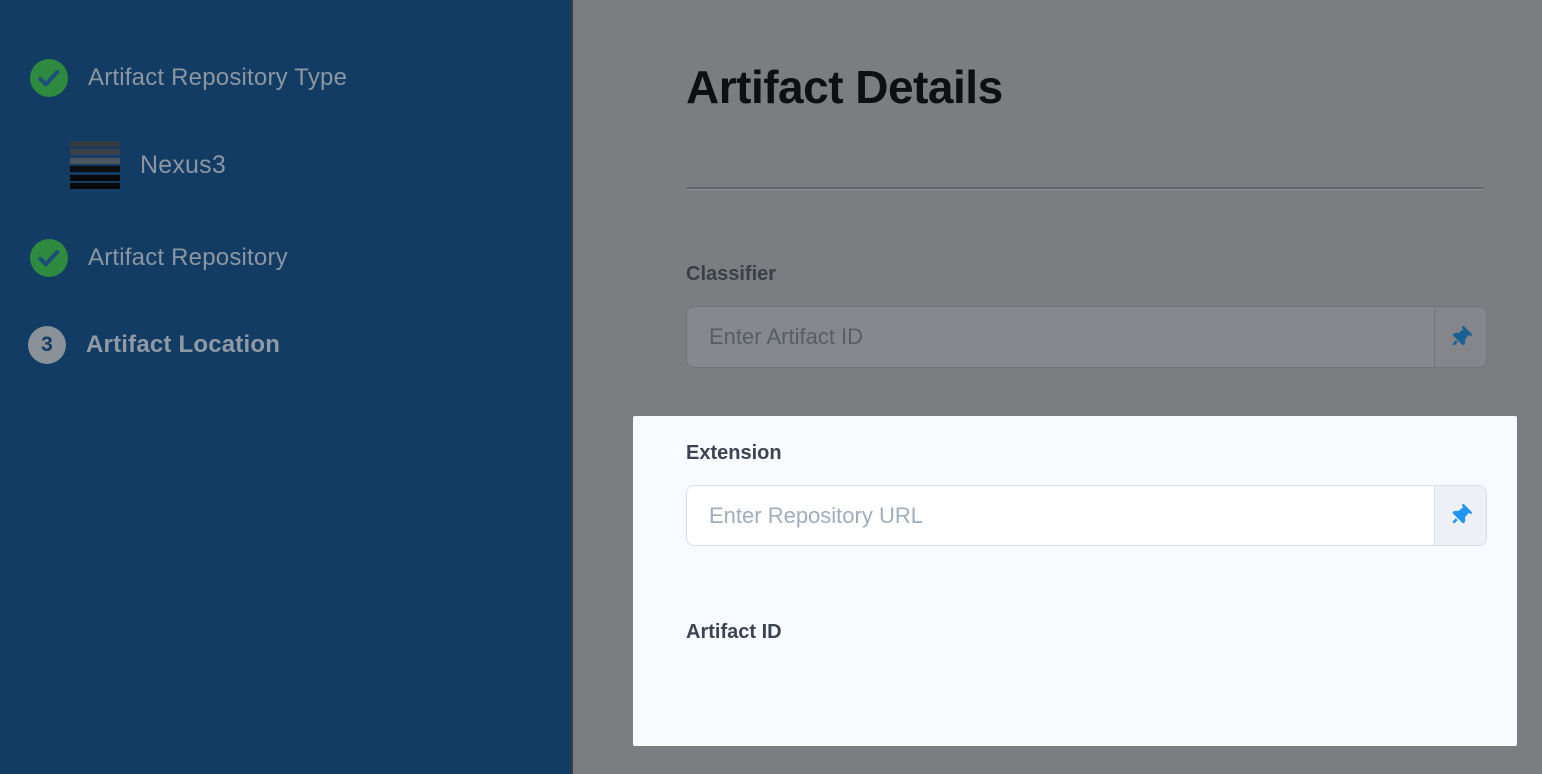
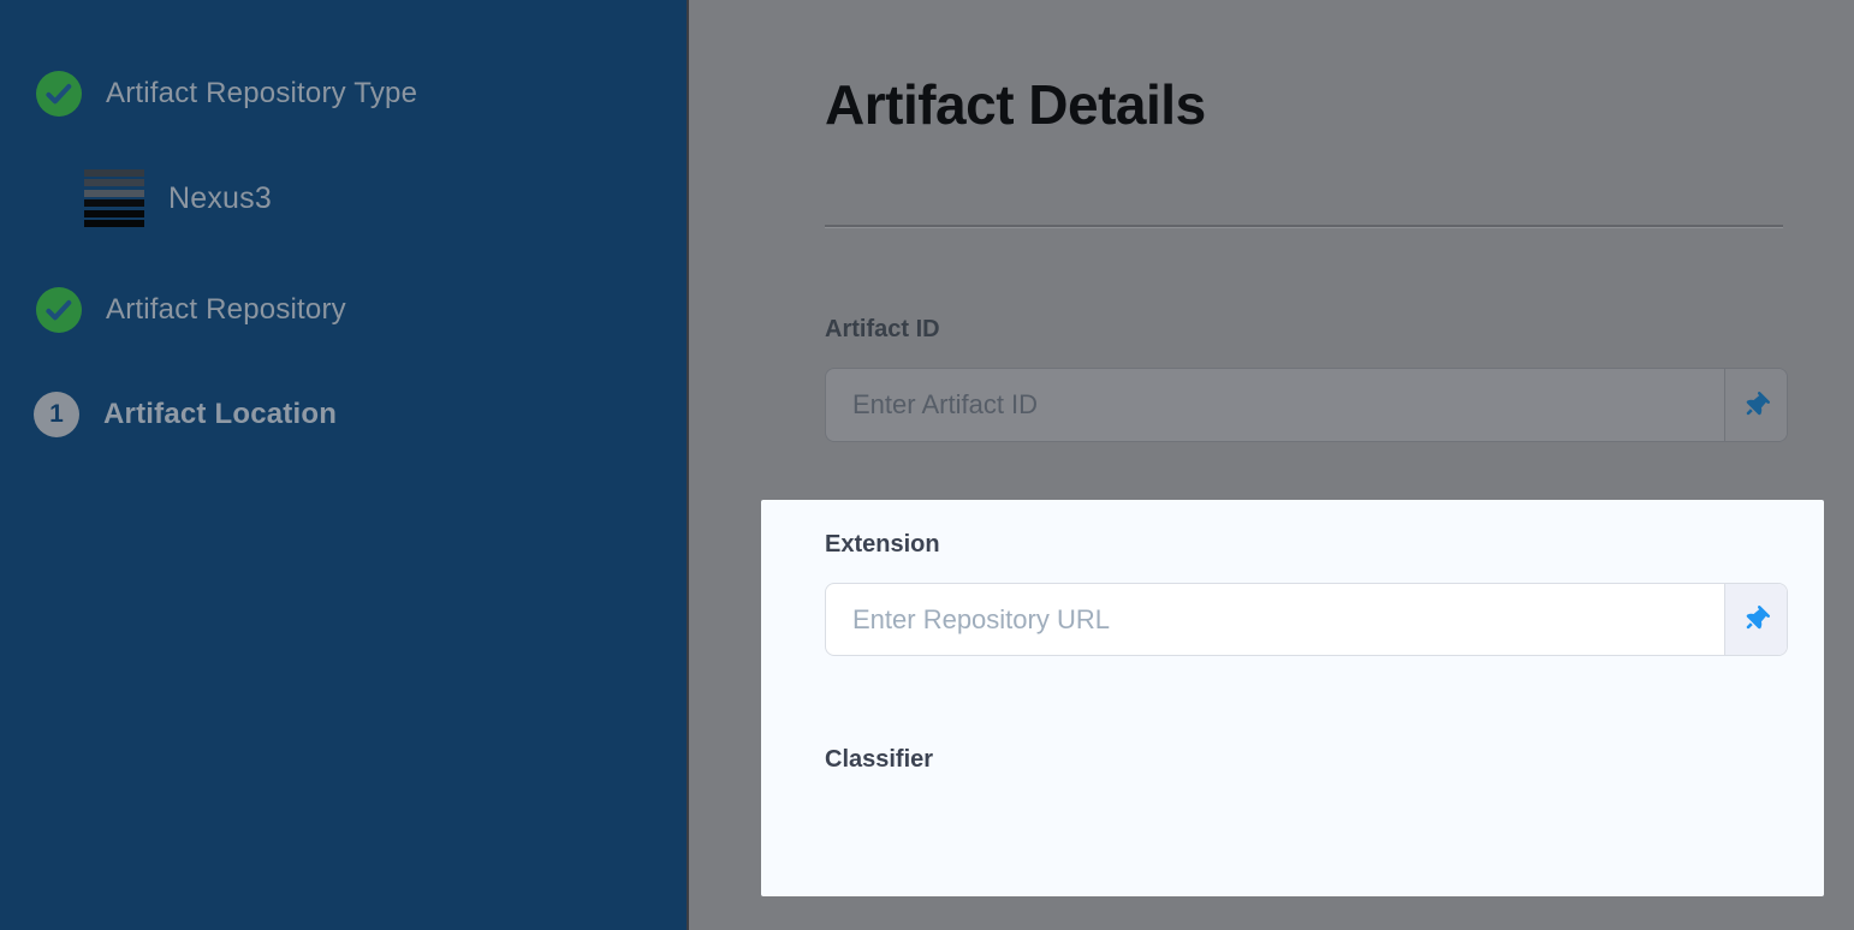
  Artifact Repository Type
  Nexus3
  Artifact Repository
- 3
+ 1
  Artifact Location
  Artifact Details
- Classifier
+ Artifact ID
  Enter Artifact ID
  Extension
  Enter Repository URL
- Artifact ID
+ Classifier
